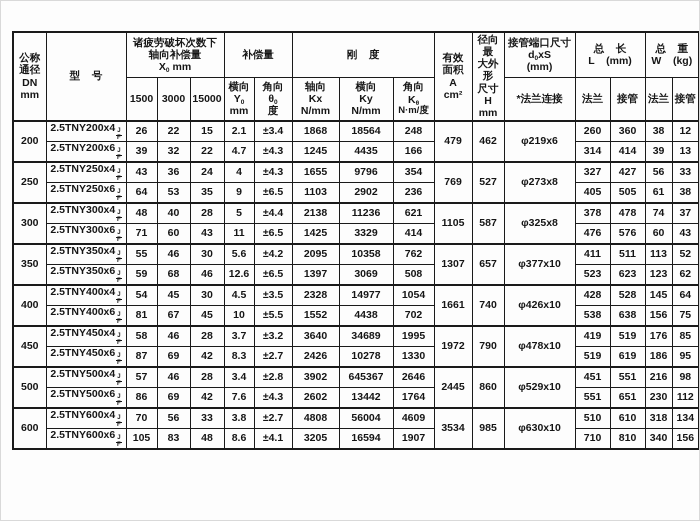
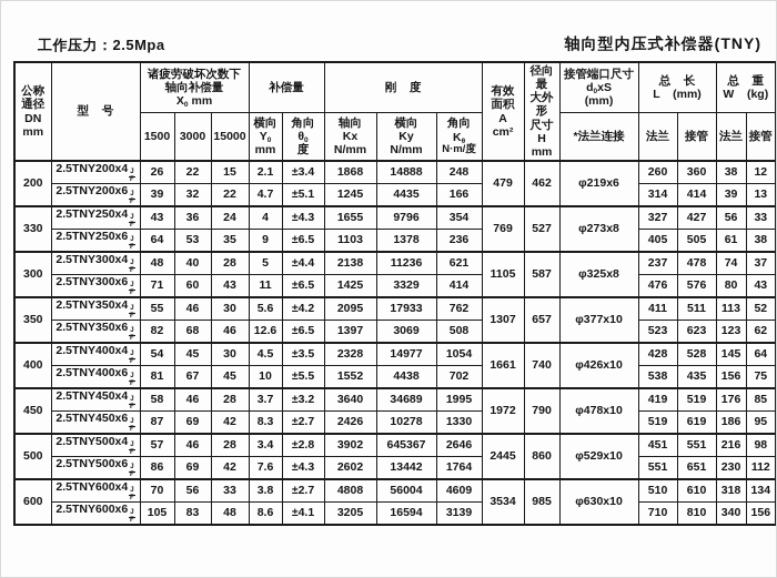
+ 工作压力：2.5Mpa
+ 轴向型内压式补偿器(TNY)
  公称 通径 DN mm	型 号	诸疲劳破坏次数下 轴向补偿量 X mm	补偿量	刚 度	有效 面积 A cm²	径向最 大外形 尺寸 H mm	接管端口尺寸 d xS (mm)	总 长 L (mm)	总 重 W (kg)
  1500	3000	15000	横向 Y mm	角向 θ 度	轴向 Kx N/mm	横向 Ky N/mm	角向 K N·m/度	*法兰连接	法兰	接管	法兰	接管
- 200	2.5TNY200x4	26	22	15	2.1	±3.4	1868	18564	248	479	462	φ219x6	260	360	38	12
+ 200	2.5TNY200x4	26	22	15	2.1	±3.4	1868	14888	248	479	462	φ219x6	260	360	38	12
- 2.5TNY200x6	39	32	22	4.7	±4.3	1245	4435	166	314	414	39	13
+ 2.5TNY200x6	39	32	22	4.7	±5.1	1245	4435	166	314	414	39	13
- 250	2.5TNY250x4	43	36	24	4	±4.3	1655	9796	354	769	527	φ273x8	327	427	56	33
+ 330	2.5TNY250x4	43	36	24	4	±4.3	1655	9796	354	769	527	φ273x8	327	427	56	33
- 2.5TNY250x6	64	53	35	9	±6.5	1103	2902	236	405	505	61	38
+ 2.5TNY250x6	64	53	35	9	±6.5	1103	1378	236	405	505	61	38
- 300	2.5TNY300x4	48	40	28	5	±4.4	2138	11236	621	1105	587	φ325x8	378	478	74	37
+ 300	2.5TNY300x4	48	40	28	5	±4.4	2138	11236	621	1105	587	φ325x8	237	478	74	37
- 2.5TNY300x6	71	60	43	11	±6.5	1425	3329	414	476	576	60	43
+ 2.5TNY300x6	71	60	43	11	±6.5	1425	3329	414	476	576	80	43
- 350	2.5TNY350x4	55	46	30	5.6	±4.2	2095	10358	762	1307	657	φ377x10	411	511	113	52
+ 350	2.5TNY350x4	55	46	30	5.6	±4.2	2095	17933	762	1307	657	φ377x10	411	511	113	52
- 2.5TNY350x6	59	68	46	12.6	±6.5	1397	3069	508	523	623	123	62
+ 2.5TNY350x6	82	68	46	12.6	±6.5	1397	3069	508	523	623	123	62
  400	2.5TNY400x4	54	45	30	4.5	±3.5	2328	14977	1054	1661	740	φ426x10	428	528	145	64
- 2.5TNY400x6	81	67	45	10	±5.5	1552	4438	702	538	638	156	75
+ 2.5TNY400x6	81	67	45	10	±5.5	1552	4438	702	538	435	156	75
  450	2.5TNY450x4	58	46	28	3.7	±3.2	3640	34689	1995	1972	790	φ478x10	419	519	176	85
  2.5TNY450x6	87	69	42	8.3	±2.7	2426	10278	1330	519	619	186	95
  500	2.5TNY500x4	57	46	28	3.4	±2.8	3902	645367	2646	2445	860	φ529x10	451	551	216	98
  2.5TNY500x6	86	69	42	7.6	±4.3	2602	13442	1764	551	651	230	112
  600	2.5TNY600x4	70	56	33	3.8	±2.7	4808	56004	4609	3534	985	φ630x10	510	610	318	134
- 2.5TNY600x6	105	83	48	8.6	±4.1	3205	16594	1907	710	810	340	156
+ 2.5TNY600x6	105	83	48	8.6	±4.1	3205	16594	3139	710	810	340	156
